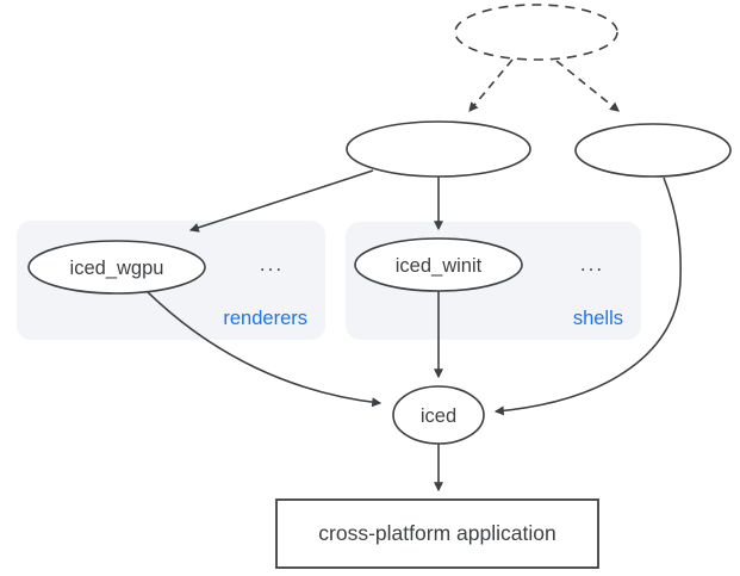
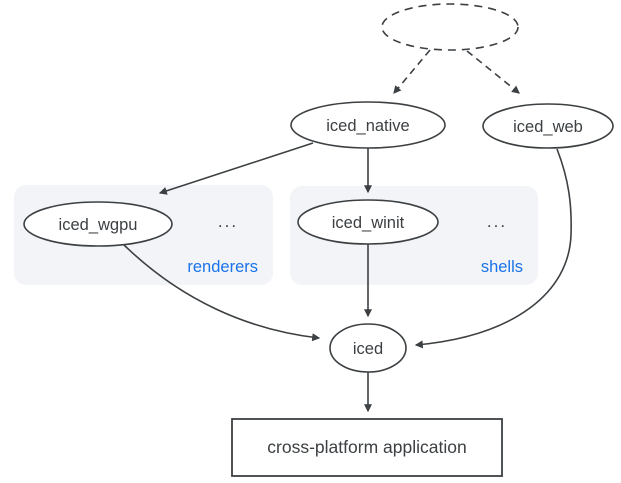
+ iced_native
+ iced_web
  iced_wgpu
  iced_winit
  iced
  cross-platform application
  ...
  ...
  renderers
  shells
